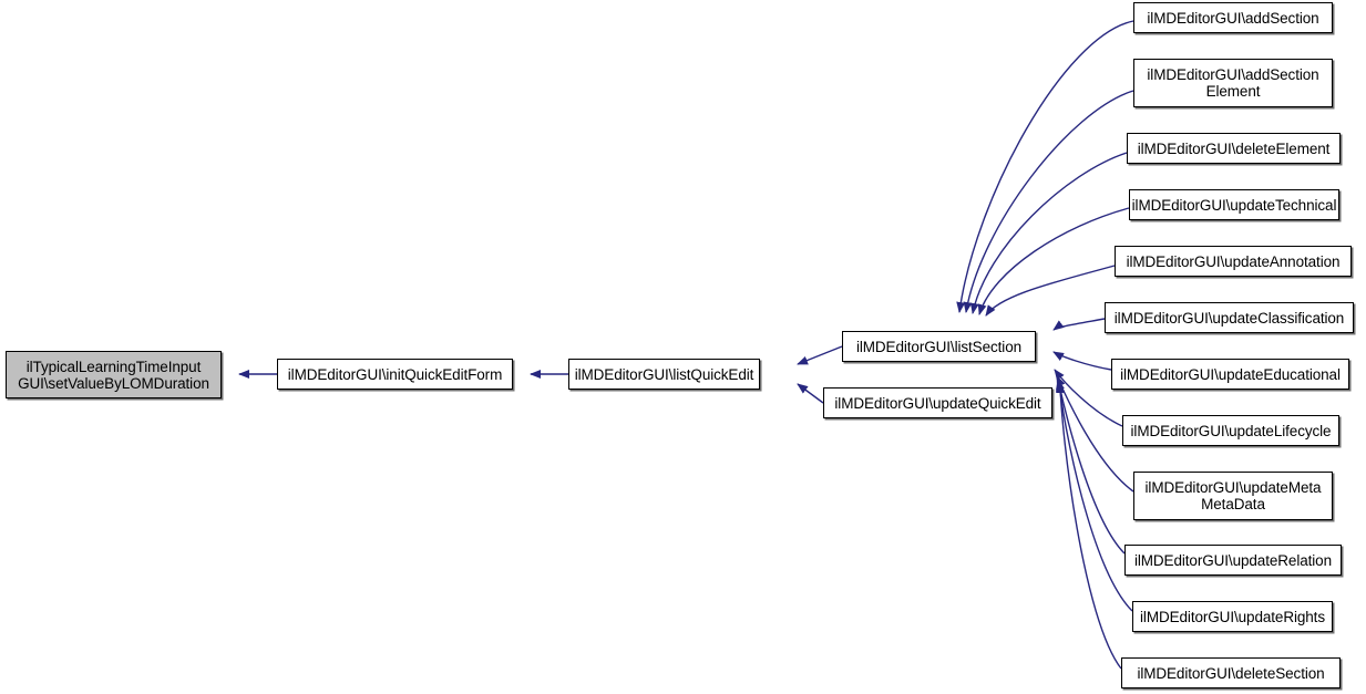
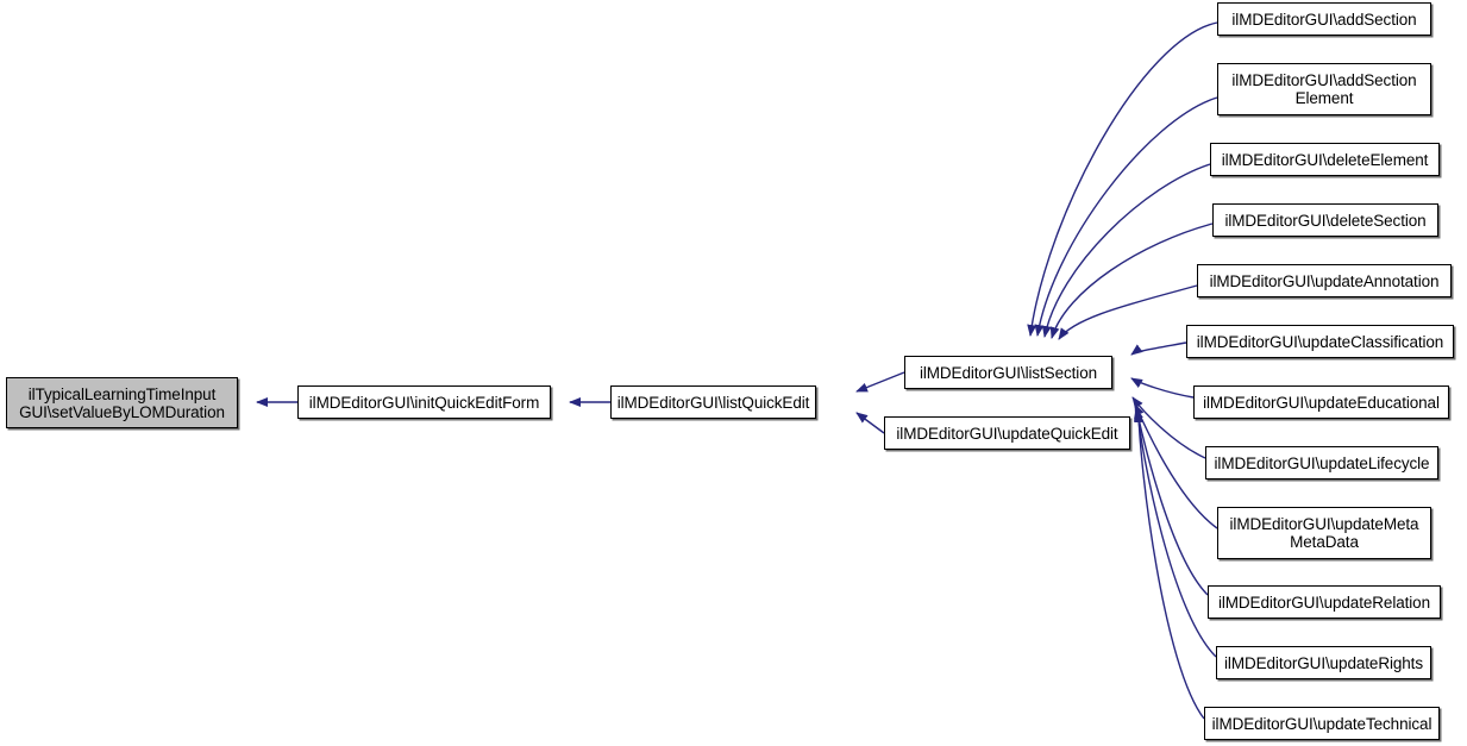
  ilTypicalLearningTimeInput
  GUI\setValueByLOMDuration
  ilMDEditorGUI\initQuickEditForm
  ilMDEditorGUI\listQuickEdit
  ilMDEditorGUI\listSection
  ilMDEditorGUI\updateQuickEdit
  ilMDEditorGUI\addSection
  ilMDEditorGUI\addSection
  Element
  ilMDEditorGUI\deleteElement
- ilMDEditorGUI\updateTechnical
+ ilMDEditorGUI\deleteSection
  ilMDEditorGUI\updateAnnotation
  ilMDEditorGUI\updateClassification
  ilMDEditorGUI\updateEducational
  ilMDEditorGUI\updateLifecycle
  ilMDEditorGUI\updateMeta
  MetaData
  ilMDEditorGUI\updateRelation
  ilMDEditorGUI\updateRights
- ilMDEditorGUI\deleteSection
+ ilMDEditorGUI\updateTechnical
